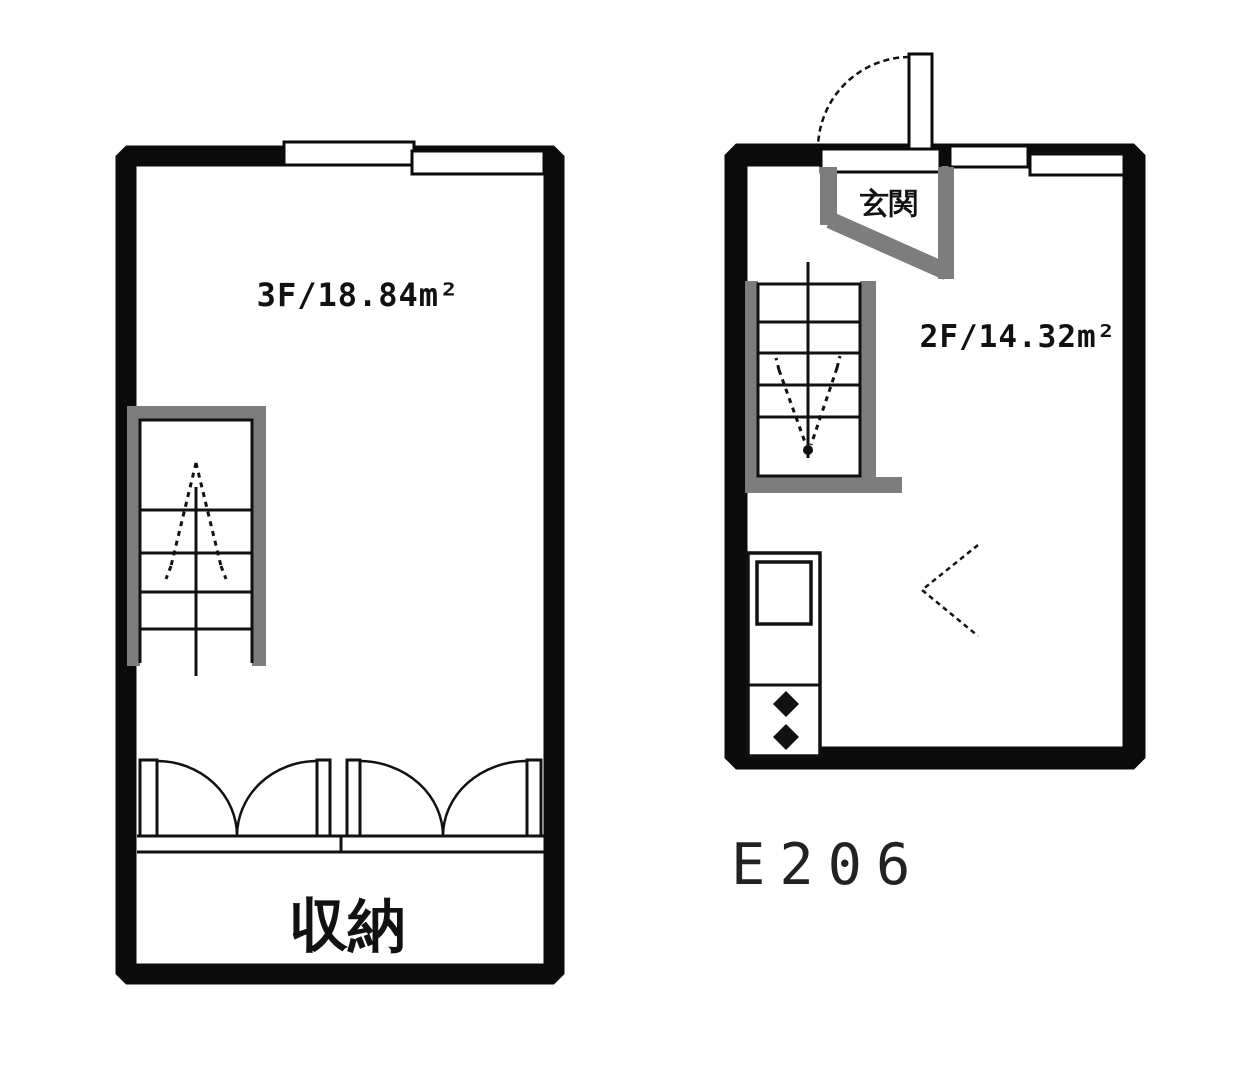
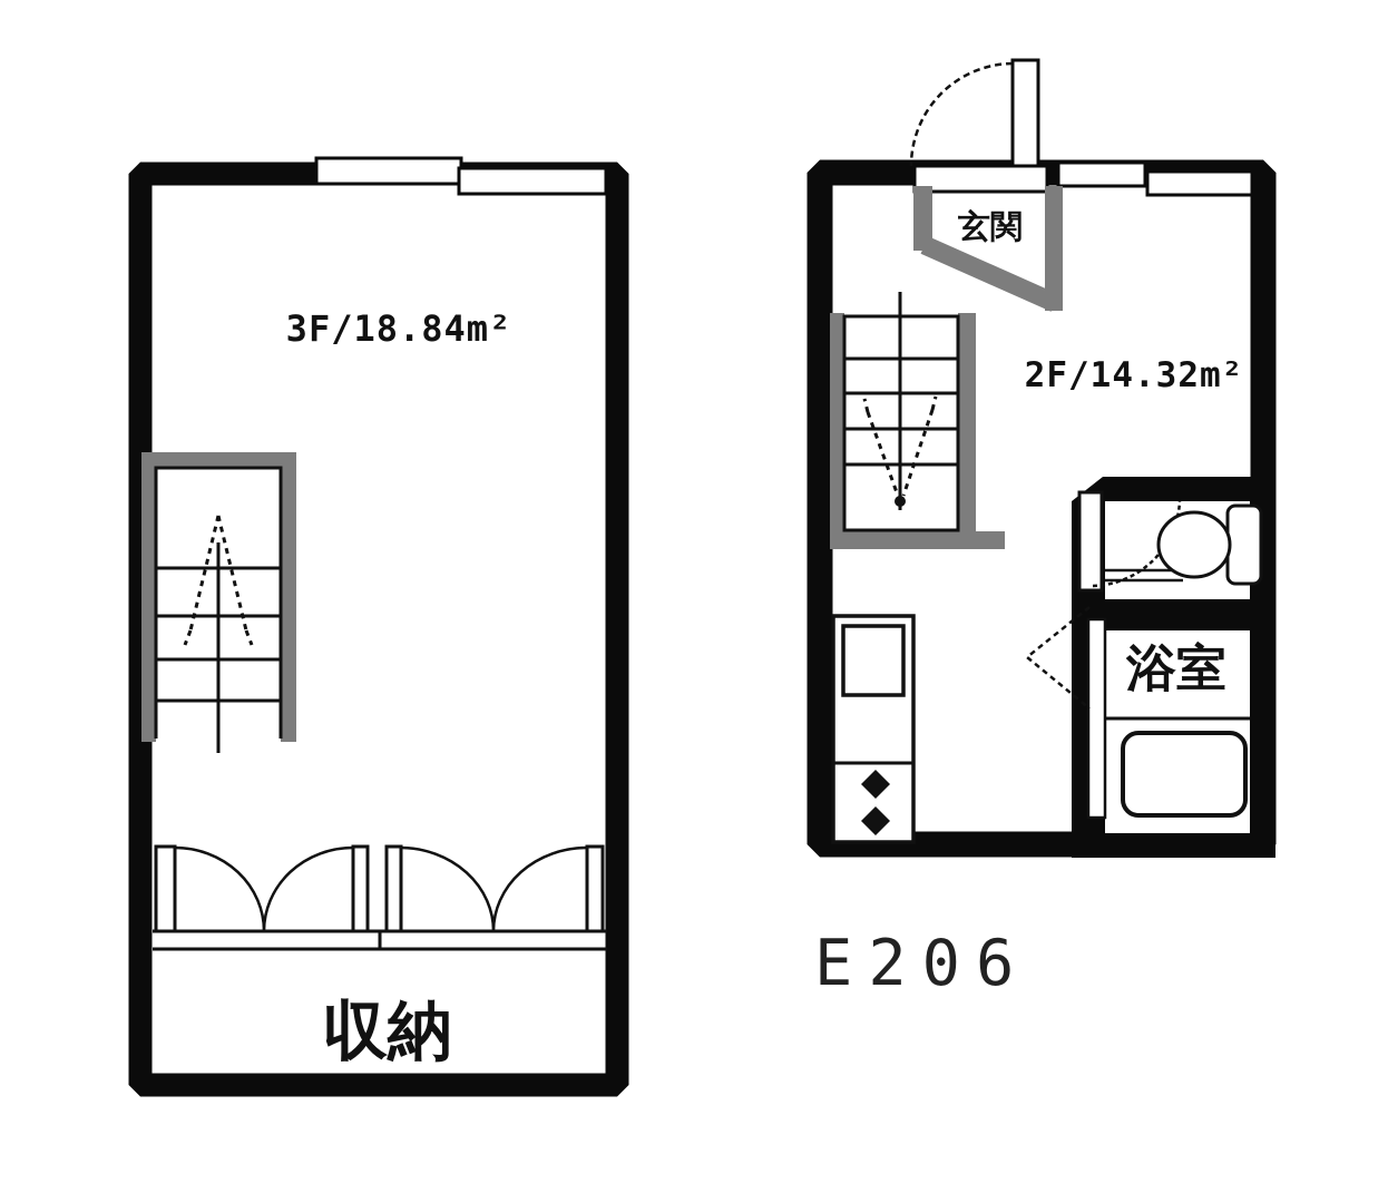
  3F/18.84m²
  収納
  玄関
  2F/14.32m²
+ 浴室
  E206
